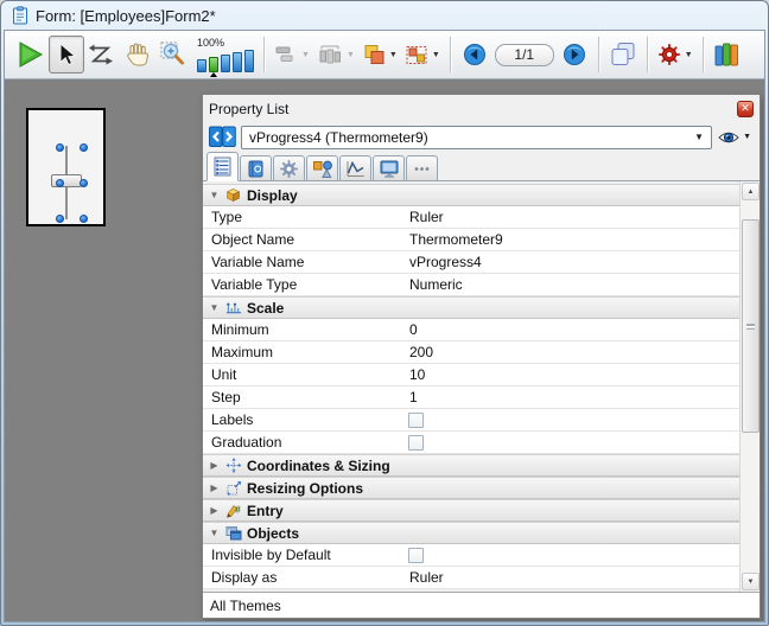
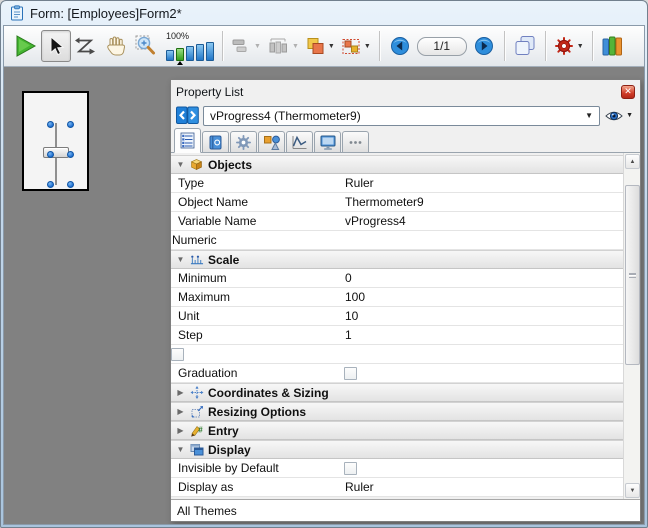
  Form: [Employees]Form2*
  100%
  1/1
  Property List
  ✕
  vProgress4 (Thermometer9)
  ▼
  ▼
- Display
+ Objects
  Type
  Ruler
  Object Name
  Thermometer9
  Variable Name
  vProgress4
- Variable Type
  Numeric
  ▼
  Scale
  Minimum
  0
  Maximum
- 200
+ 100
  Unit
  10
  Step
  1
- Labels
  Graduation
  ▶
  Coordinates & Sizing
  ▶
  Resizing Options
  ▶
  #
  Entry
  ▼
- Objects
+ Display
  Invisible by Default
  Display as
  Ruler
  All Themes
